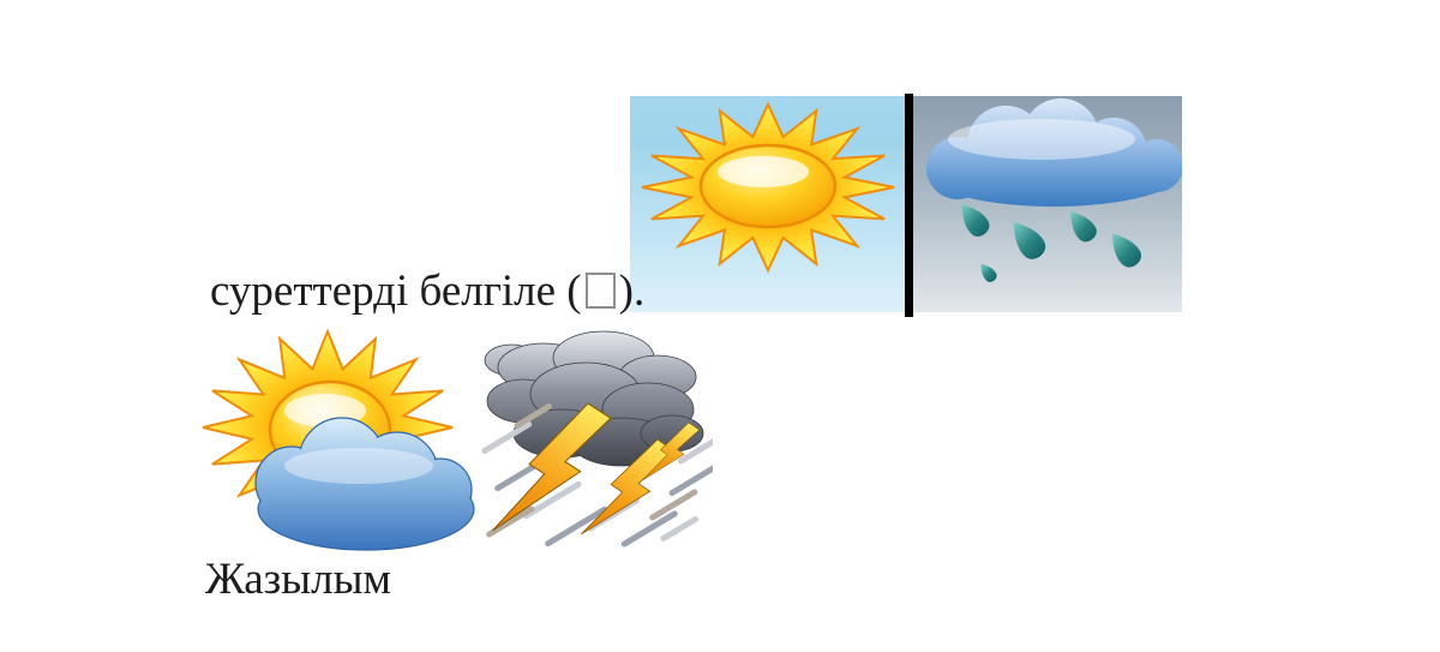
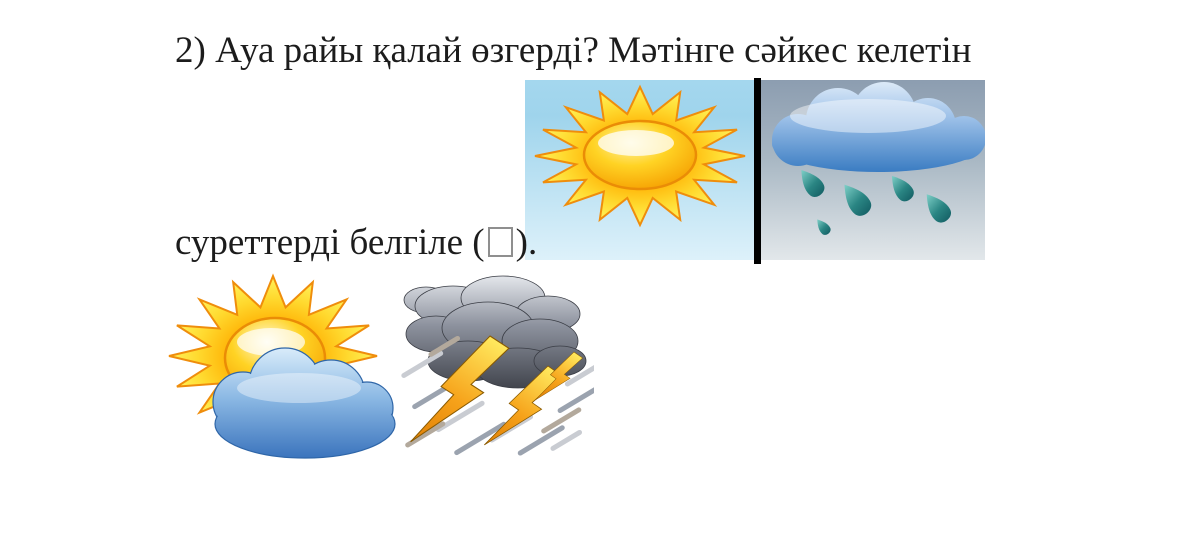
+ 2) Ауа райы қалай өзгерді? Мәтінге сәйкес келетін
  суреттерді белгіле ( ).
- Жазылым
